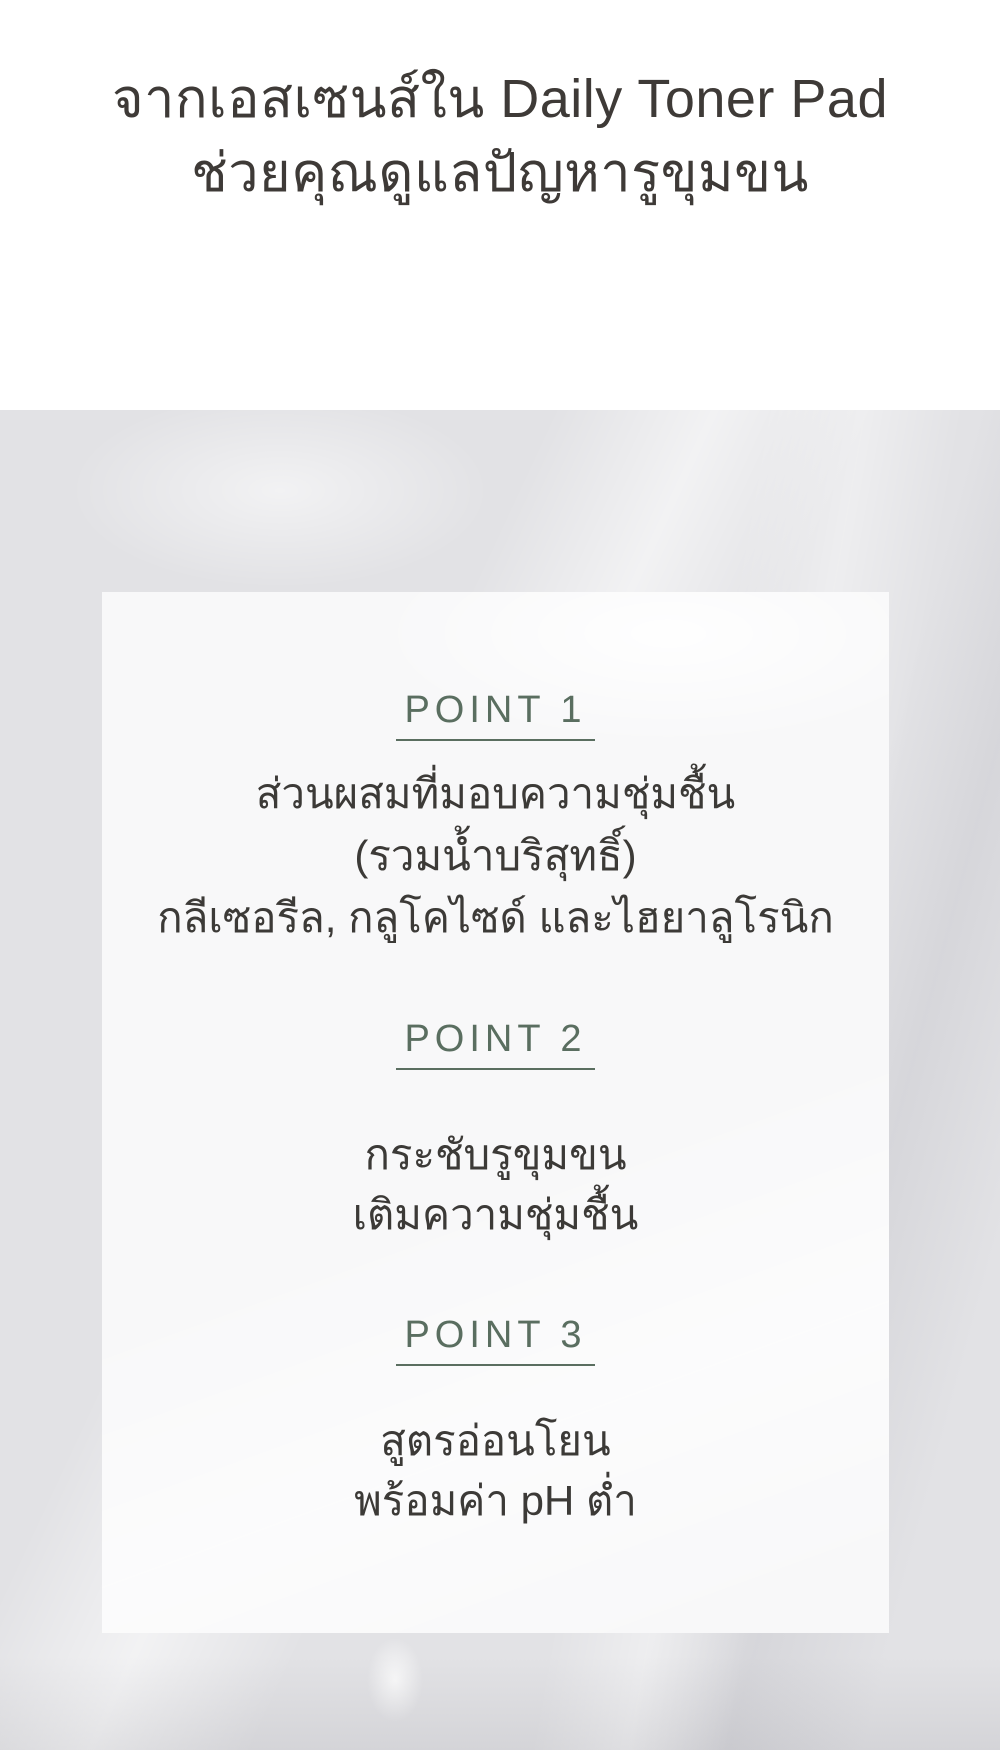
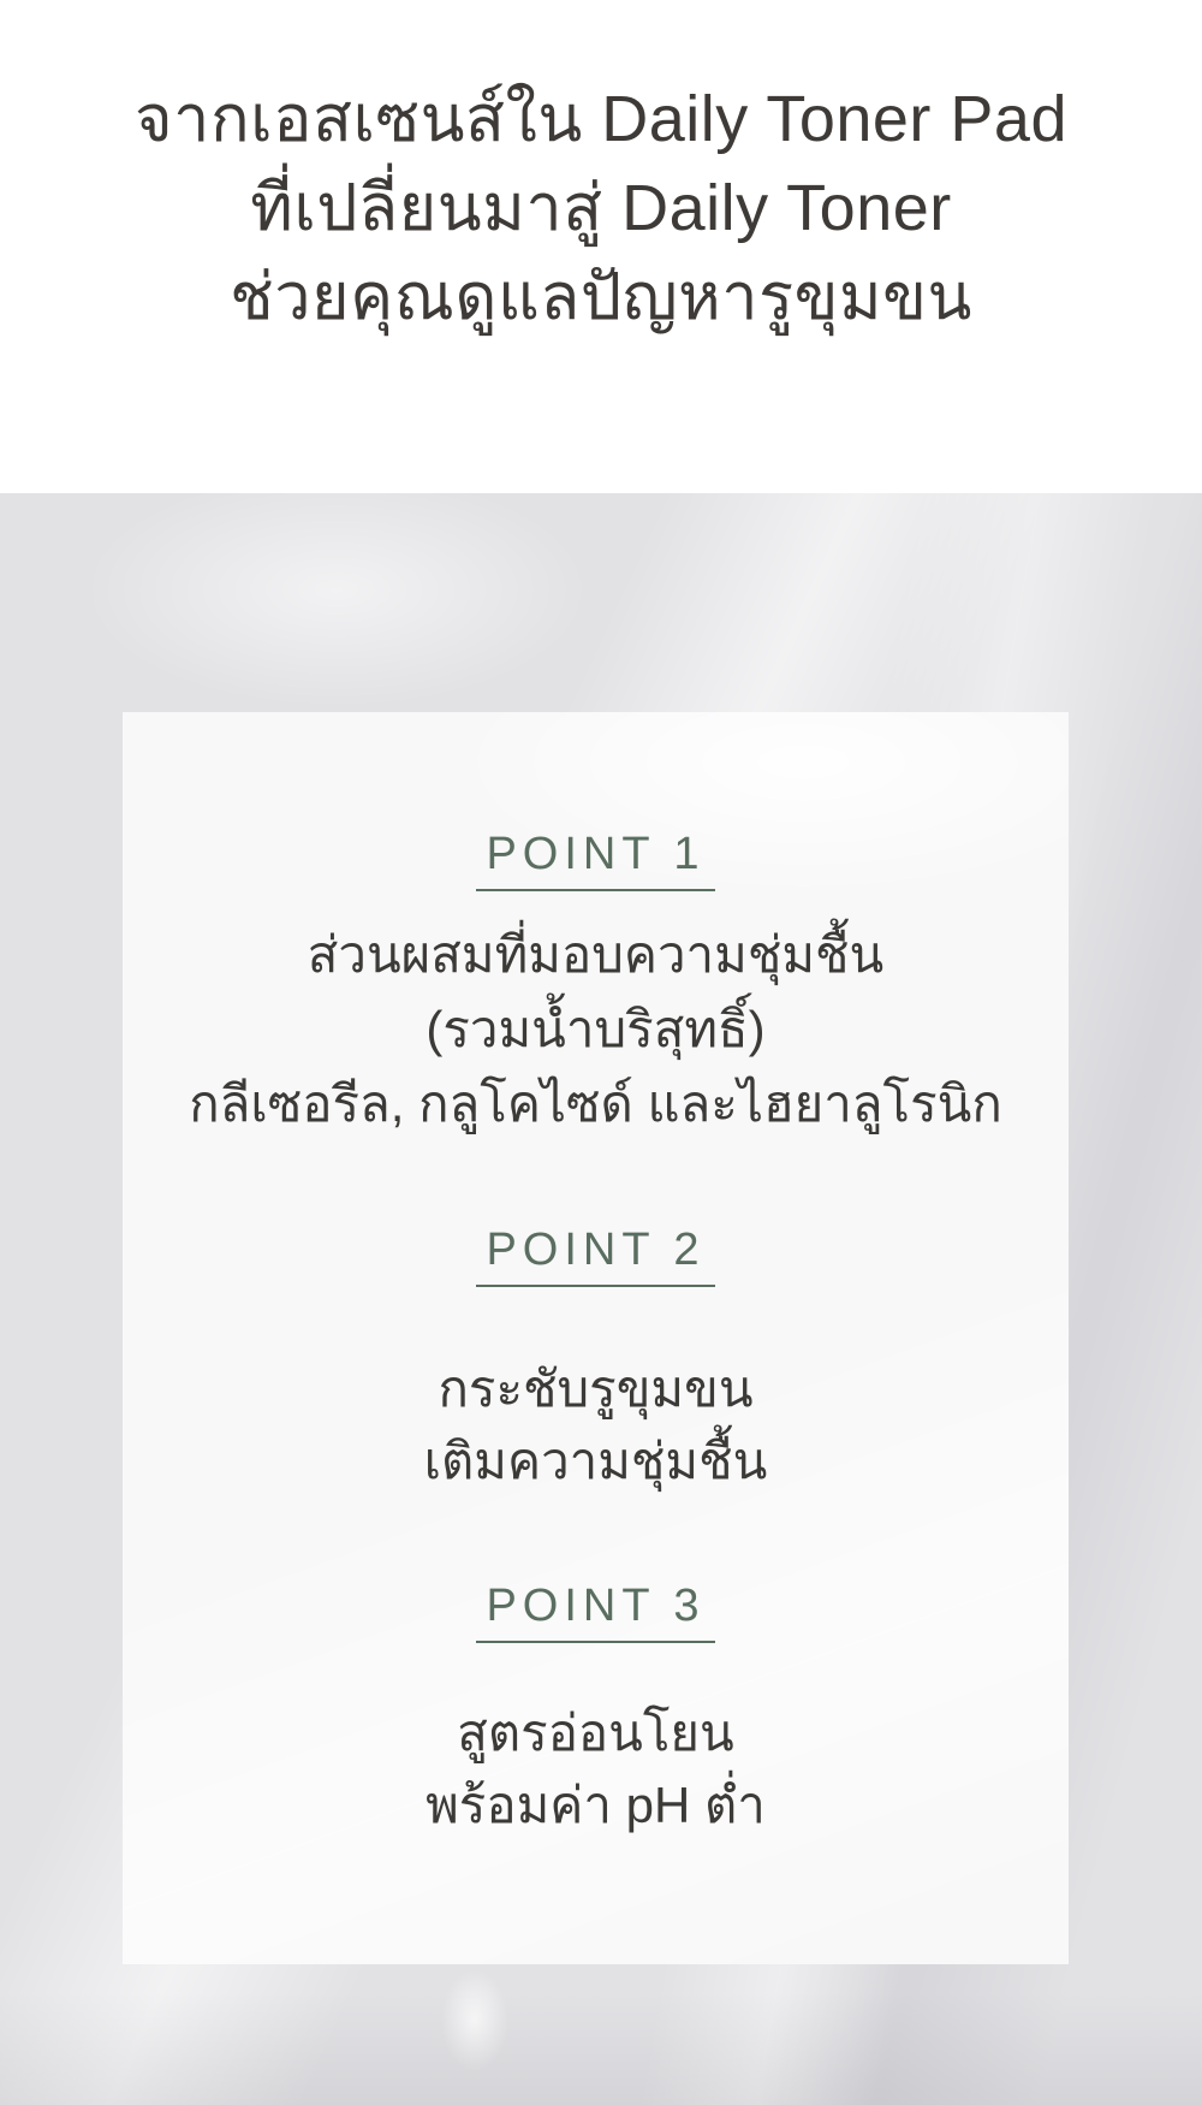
  จากเอสเซนส์ใน Daily Toner Pad
+ ที่เปลี่ยนมาสู่ Daily Toner
  ช่วยคุณดูแลปัญหารูขุมขน
  POINT 1
  ส่วนผสมที่มอบความชุ่มชื้น
  (รวมน้ำบริสุทธิ์)
  กลีเซอรีล, กลูโคไซด์ และไฮยาลูโรนิก
  POINT 2
  กระชับรูขุมขน
  เติมความชุ่มชื้น
  POINT 3
  สูตรอ่อนโยน
  พร้อมค่า pH ต่ำ
